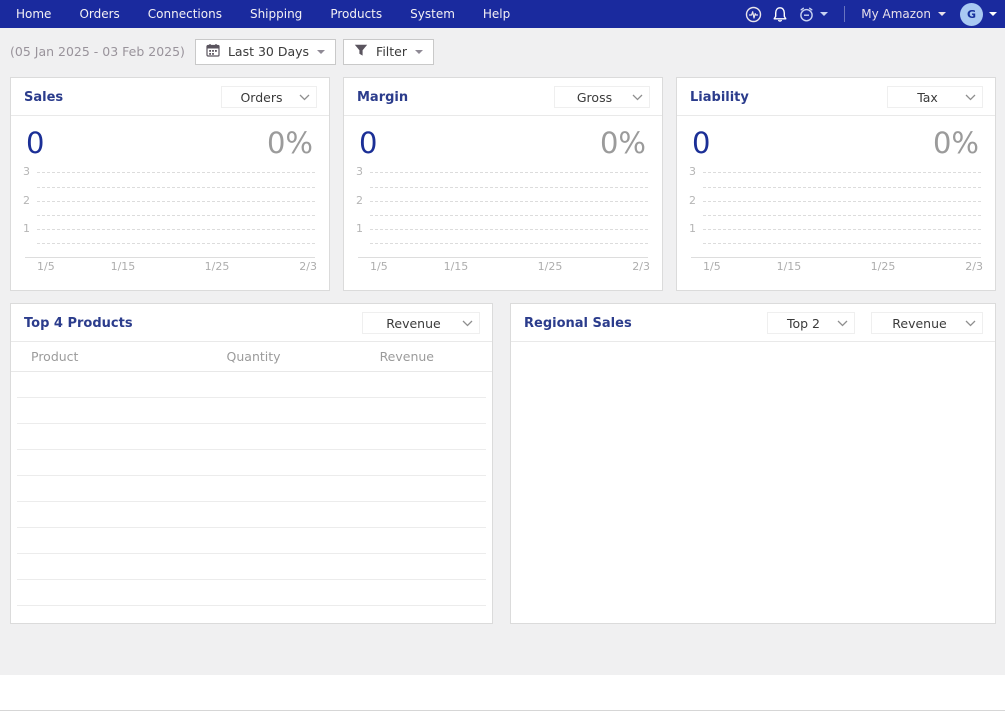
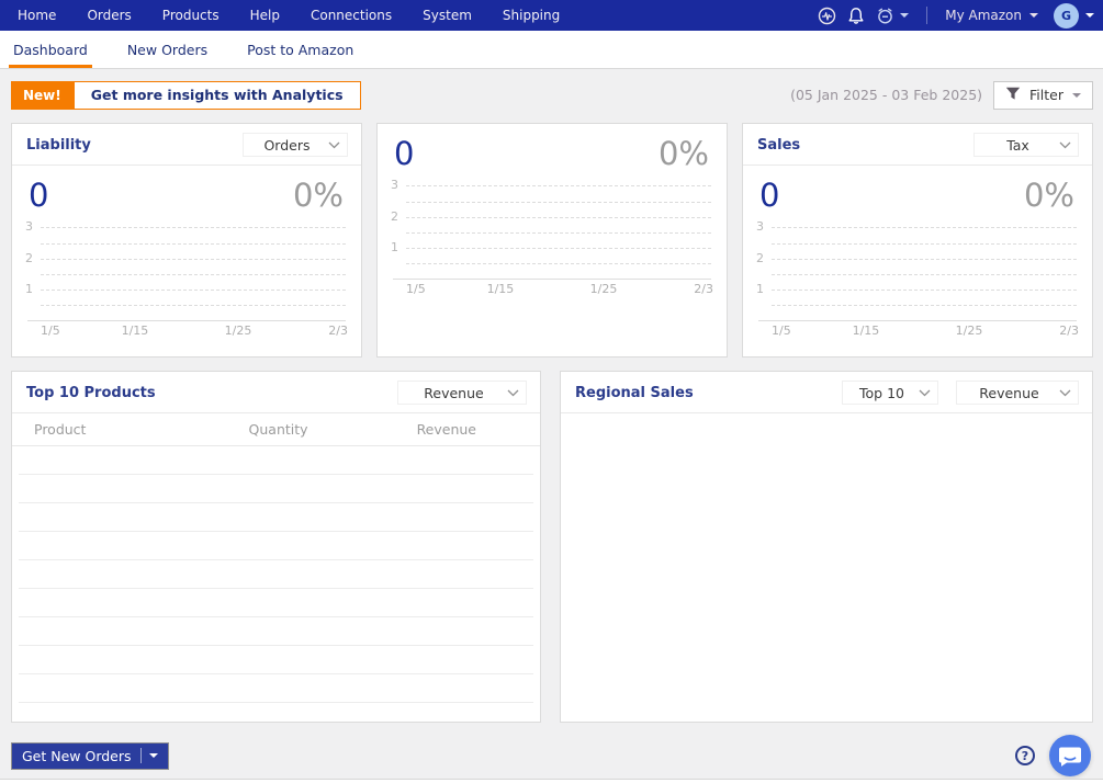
  Home
  Orders
- Connections
+ Products
- Shipping
+ Help
- Products
+ Connections
  System
- Help
+ Shipping
  My Amazon
  G
+ Dashboard
+ New Orders
+ Post to Amazon
+ New!
+ Get more insights with Analytics
  (05 Jan 2025 - 03 Feb 2025)
- Last 30 Days
  Filter
- Sales
+ Liability
  Orders
  0
  0%
  3
  2
  1
  1/5
  1/15
  1/25
  2/3
- Margin
- Gross
  0
  0%
  3
  2
  1
  1/5
  1/15
  1/25
  2/3
- Liability
+ Sales
  Tax
  0
  0%
  3
  2
  1
  1/5
  1/15
  1/25
  2/3
- Top 4 Products
+ Top 10 Products
  Revenue
  Product
  Quantity
  Revenue
  Regional Sales
- Top 2
+ Top 10
  Revenue
+ Get New Orders
+ ?
